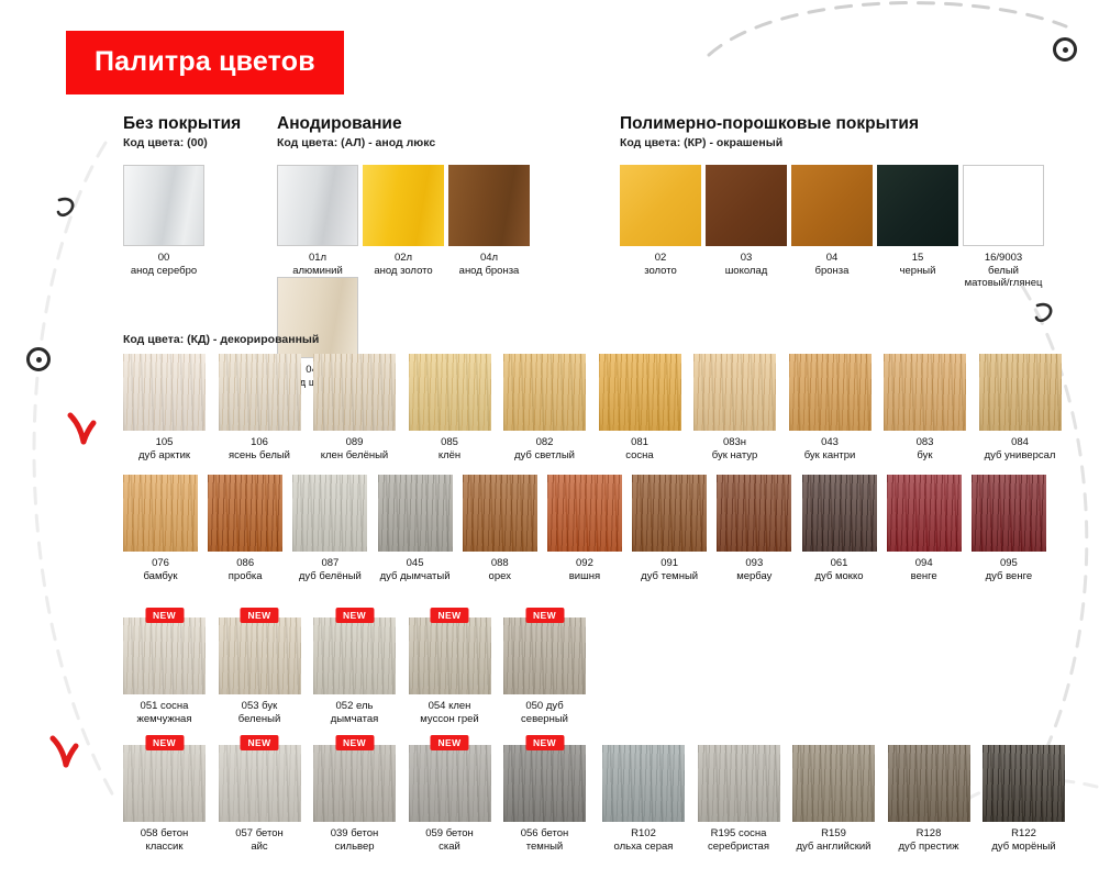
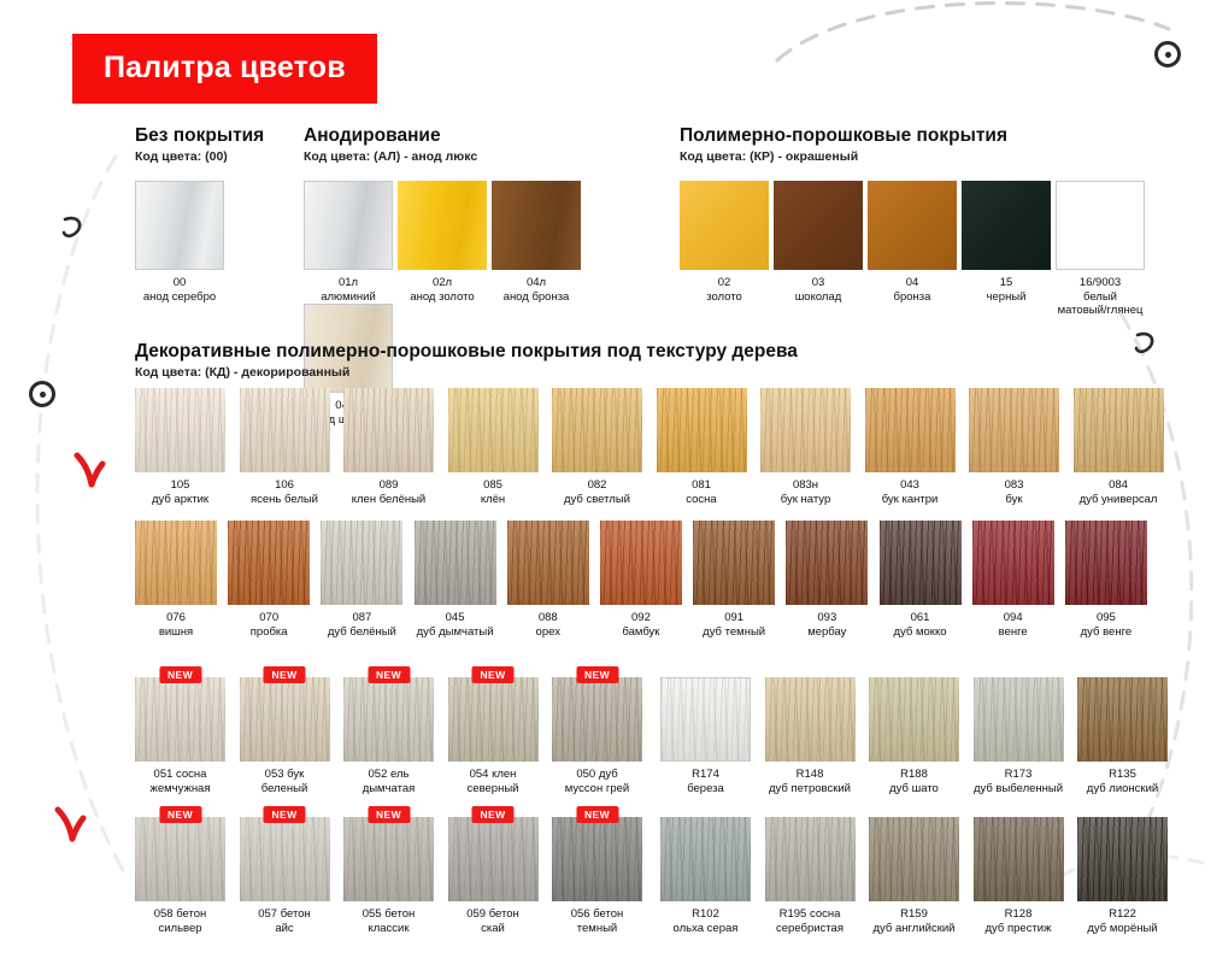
  Палитра цветов
  Без покрытия
  Код цвета: (00)
  00
  анод серебро
  Анодирование
  Код цвета: (АЛ) - анод люкс
  01л
  алюминий
  02л
  анод золото
  04л
  анод бронза
  Полимерно-порошковые покрытия
  Код цвета: (КР) - окрашеный
  02
  золото
  03
  шоколад
  04
  бронза
  15
  черный
  16/9003
  белый
  матовый/глянец
+ Декоративные полимерно-порошковые покрытия под текстуру дерева
  Код цвета: (КД) - декорированный
  105
  дуб арктик
  106
  ясень белый
  089
  клен белёный
  085
  клён
  082
  дуб светлый
  081
  сосна
  083н
  бук натур
  043
  бук кантри
  083
  бук
  084
  дуб универсал
  076
- бамбук
+ вишня
- 086
+ 070
  пробка
  087
  дуб белёный
  045
  дуб дымчатый
  088
  орех
  092
- вишня
+ бамбук
  091
  дуб темный
  093
  мербау
  061
  дуб мокко
  094
  венге
  095
  дуб венге
  NEW
  051 сосна
  жемчужная
  NEW
  053 бук
  беленый
  NEW
  052 ель
  дымчатая
  NEW
  054 клен
- муссон грей
+ северный
  NEW
  050 дуб
- северный
+ муссон грей
  NEW
  058 бетон
- классик
+ сильвер
  NEW
  057 бетон
  айс
  NEW
- 039 бетон
+ 055 бетон
- сильвер
+ классик
  NEW
  059 бетон
  скай
  NEW
  056 бетон
  темный
+ R174
+ береза
+ R148
+ дуб петровский
+ R188
+ дуб шато
+ R173
+ дуб выбеленный
+ R135
+ дуб лионский
  R102
  ольха серая
  R195 сосна
  серебристая
  R159
  дуб английский
  R128
  дуб престиж
  R122
  дуб морёный
